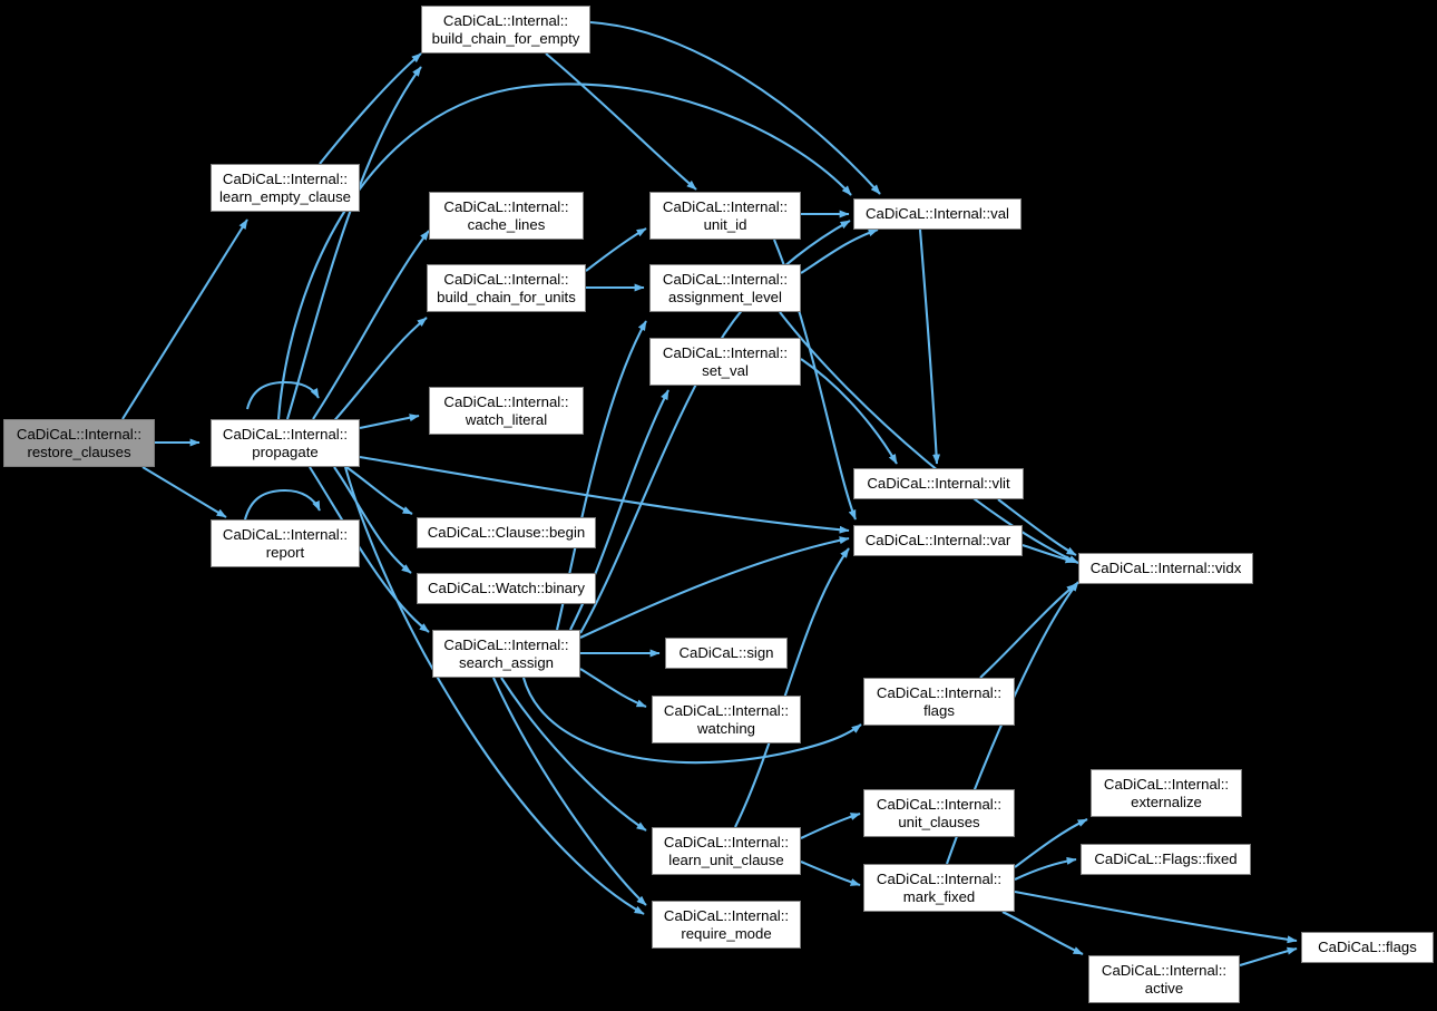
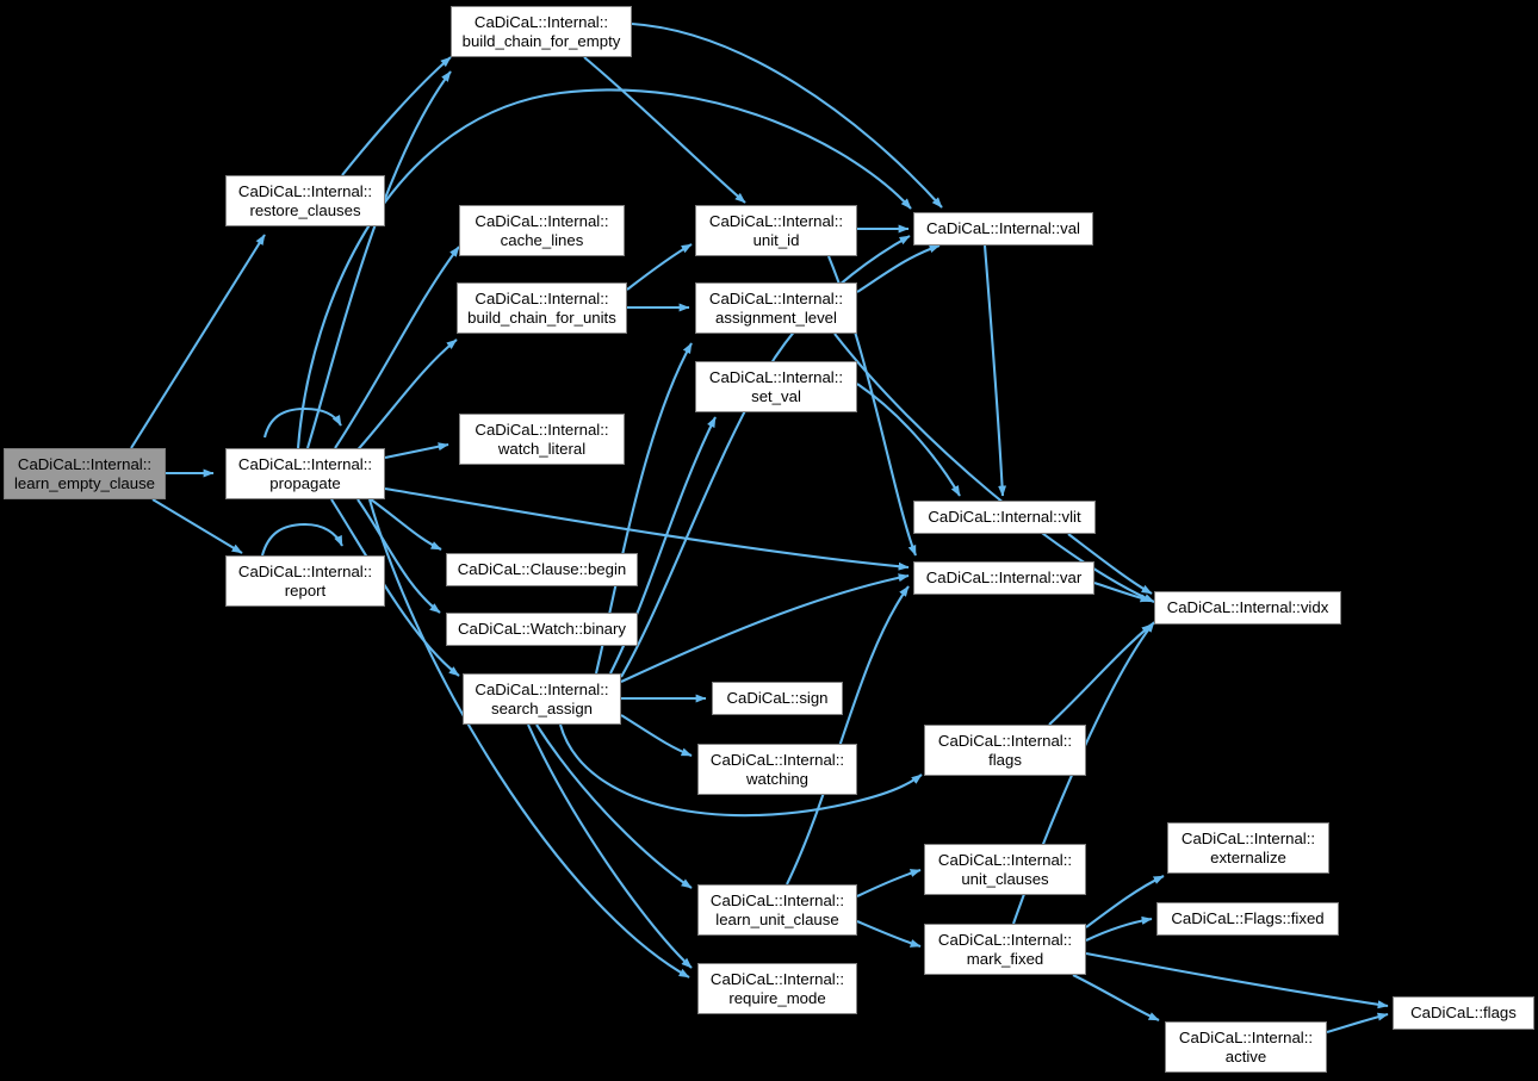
  CaDiCaL::Internal::
- restore_clauses
+ learn_empty_clause
  CaDiCaL::Internal::
  build_chain_for_empty
  CaDiCaL::Internal::
- learn_empty_clause
+ restore_clauses
  CaDiCaL::Internal::
  cache_lines
  CaDiCaL::Internal::
  unit_id
  CaDiCaL::Internal::val
  CaDiCaL::Internal::
  build_chain_for_units
  CaDiCaL::Internal::
  assignment_level
  CaDiCaL::Internal::
  set_val
  CaDiCaL::Internal::
  watch_literal
  CaDiCaL::Internal::
  propagate
  CaDiCaL::Internal::vlit
  CaDiCaL::Internal::
  report
  CaDiCaL::Clause::begin
  CaDiCaL::Internal::var
  CaDiCaL::Internal::vidx
  CaDiCaL::Watch::binary
  CaDiCaL::Internal::
  search_assign
  CaDiCaL::sign
  CaDiCaL::Internal::
  flags
  CaDiCaL::Internal::
  watching
  CaDiCaL::Internal::
  externalize
  CaDiCaL::Internal::
  unit_clauses
  CaDiCaL::Flags::fixed
  CaDiCaL::Internal::
  learn_unit_clause
  CaDiCaL::Internal::
  mark_fixed
  CaDiCaL::flags
  CaDiCaL::Internal::
  require_mode
  CaDiCaL::Internal::
  active
